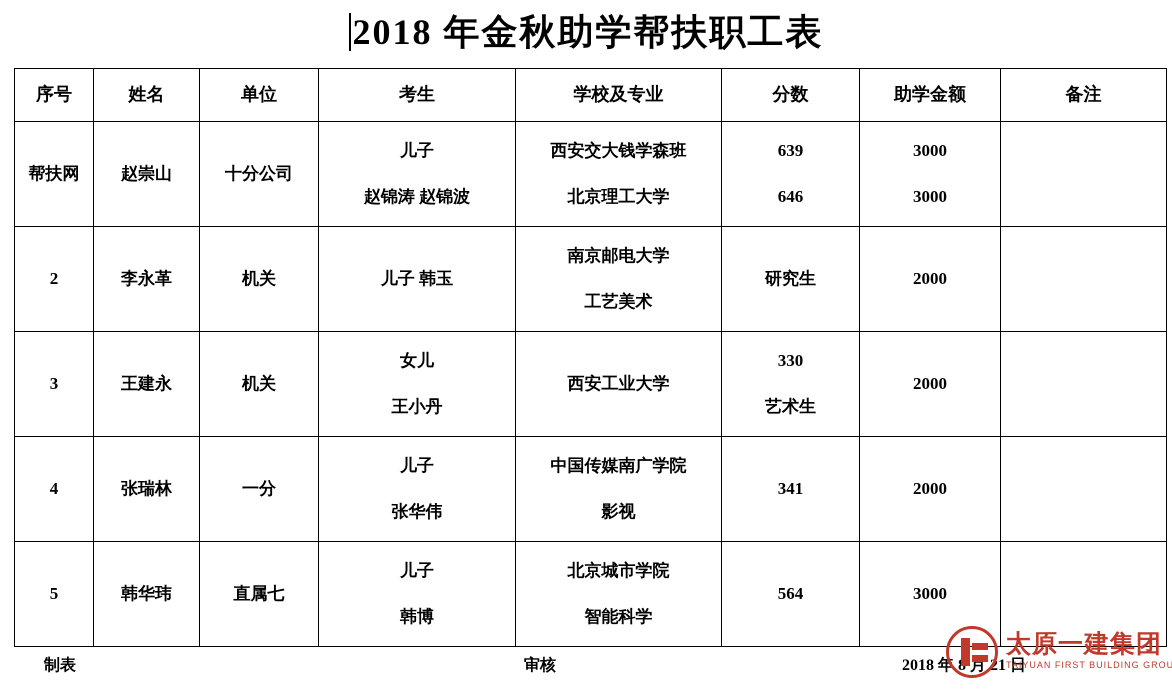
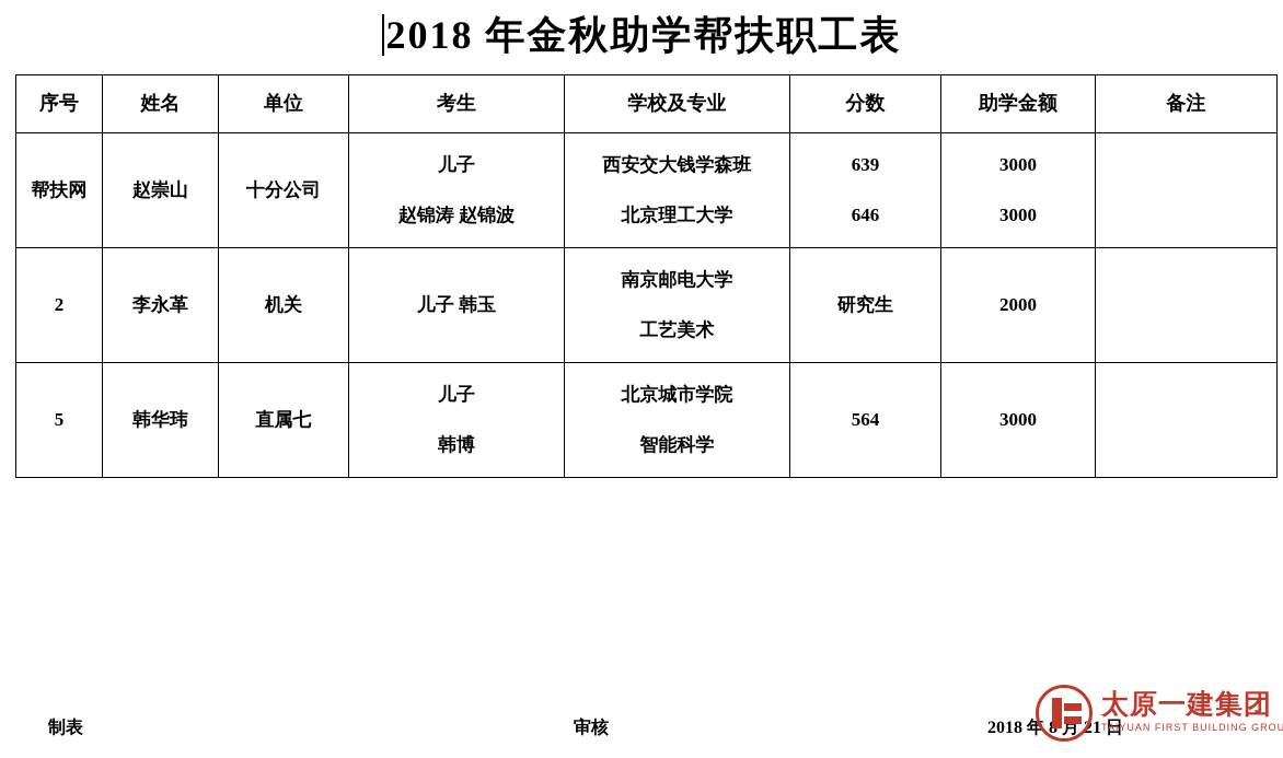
  2018 年金秋助学帮扶职工表
  序号	姓名	单位	考生	学校及专业	分数	助学金额	备注
  帮扶网	赵崇山	十分公司	儿子 赵锦涛 赵锦波	西安交大钱学森班 北京理工大学	639 646	3000 3000
  2	李永革	机关	儿子 韩玉	南京邮电大学 工艺美术	研究生	2000
- 3	王建永	机关	女儿 王小丹	西安工业大学	330 艺术生	2000
- 4	张瑞林	一分	儿子 张华伟	中国传媒南广学院 影视	341	2000
  5	韩华玮	直属七	儿子 韩博	北京城市学院 智能科学	564	3000
  制表
  审核
  2018 年1 日
  太原一建集团
  TAIYUAN FIRST BUILDING GROU
